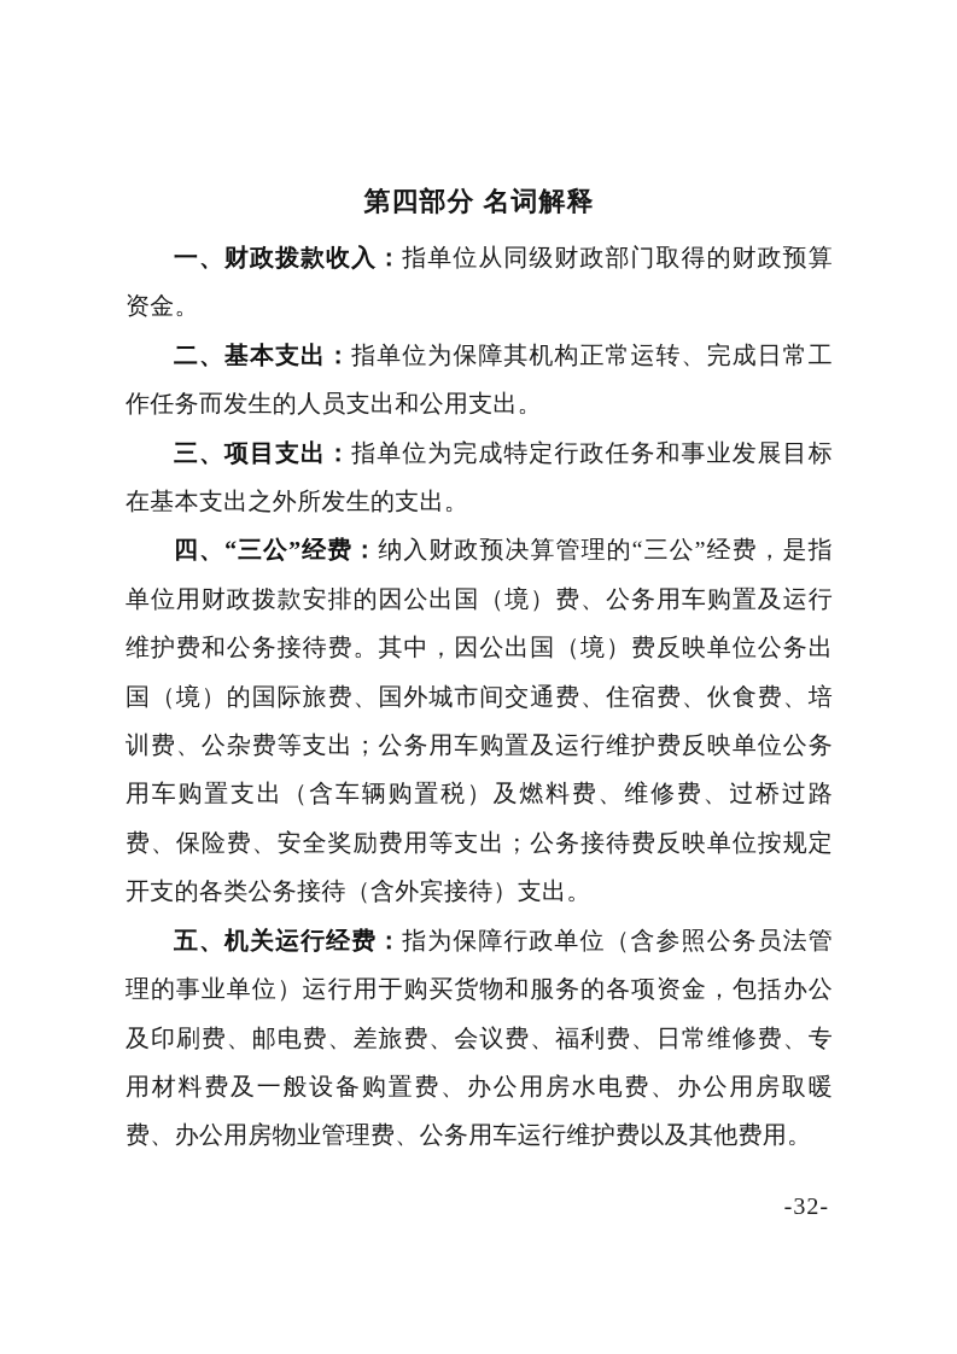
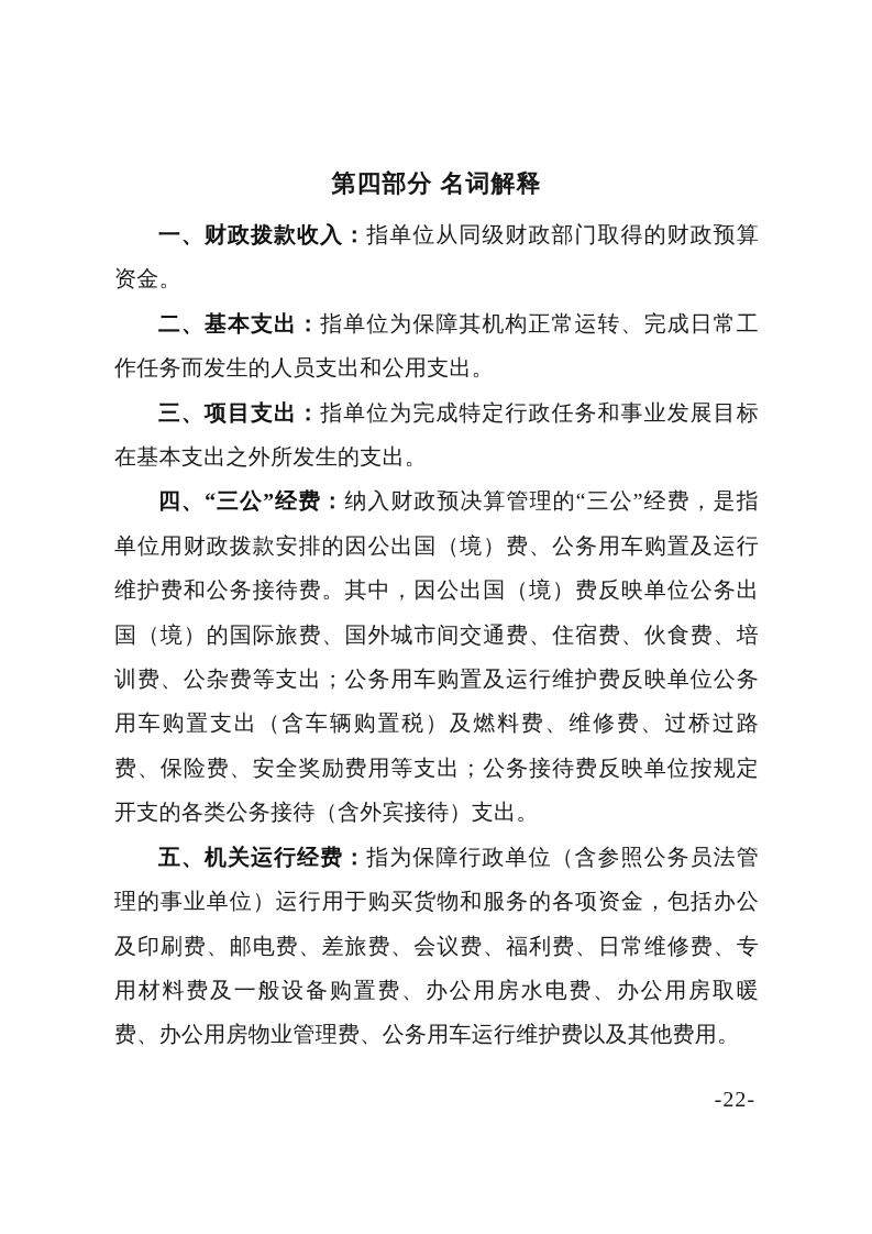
  第四部分 名词解释
  一、财政拨款收入：指单位从同级财政部门取得的财政预算资金。
  二、基本支出：指单位为保障其机构正常运转、完成日常工作任务而发生的人员支出和公用支出。
  三、项目支出：指单位为完成特定行政任务和事业发展目标在基本支出之外所发生的支出。
  四、“三公”经费：纳入财政预决算管理的“三公”经费，是指单位用财政拨款安排的因公出国（境）费、公务用车购置及运行维护费和公务接待费。其中，因公出国（境）费反映单位公务出国（境）的国际旅费、国外城市间交通费、住宿费、伙食费、培训费、公杂费等支出；公务用车购置及运行维护费反映单位公务用车购置支出（含车辆购置税）及燃料费、维修费、过桥过路费、保险费、安全奖励费用等支出；公务接待费反映单位按规定开支的各类公务接待（含外宾接待）支出。
  五、机关运行经费：指为保障行政单位（含参照公务员法管理的事业单位）运行用于购买货物和服务的各项资金，包括办公及印刷费、邮电费、差旅费、会议费、福利费、日常维修费、专用材料费及一般设备购置费、办公用房水电费、办公用房取暖费、办公用房物业管理费、公务用车运行维护费以及其他费用。
- -32-
+ -22-
